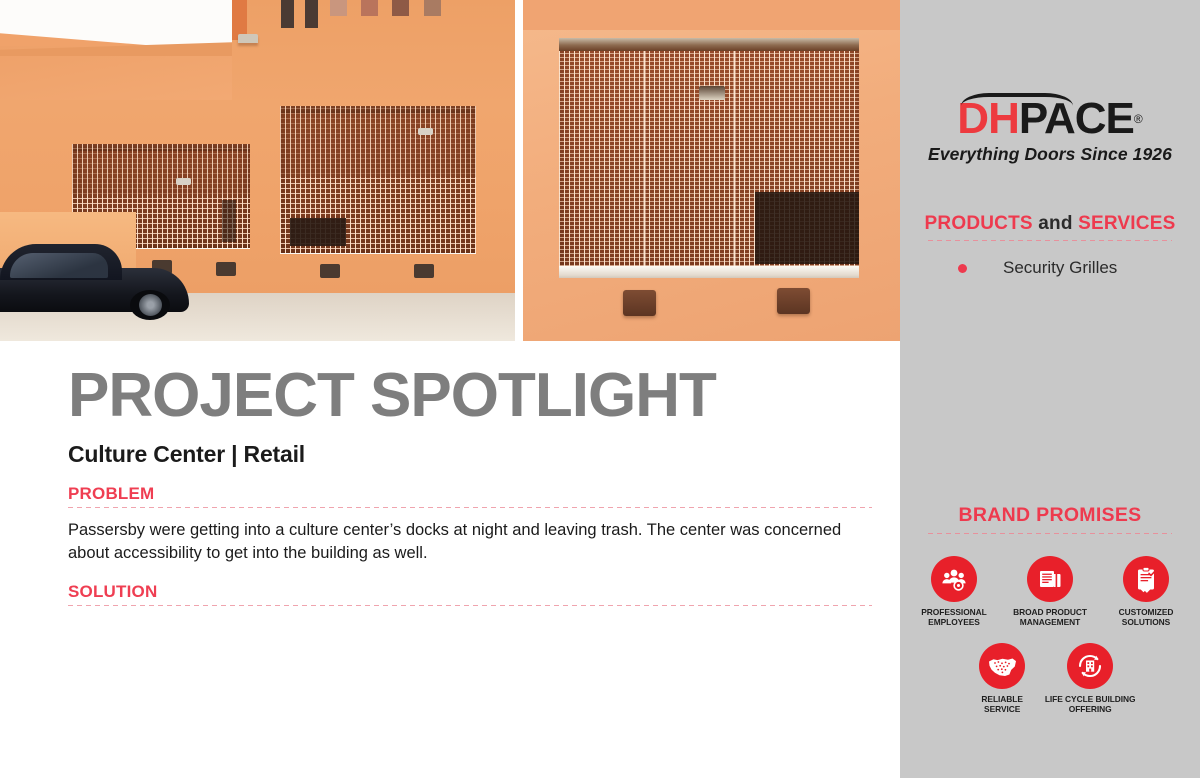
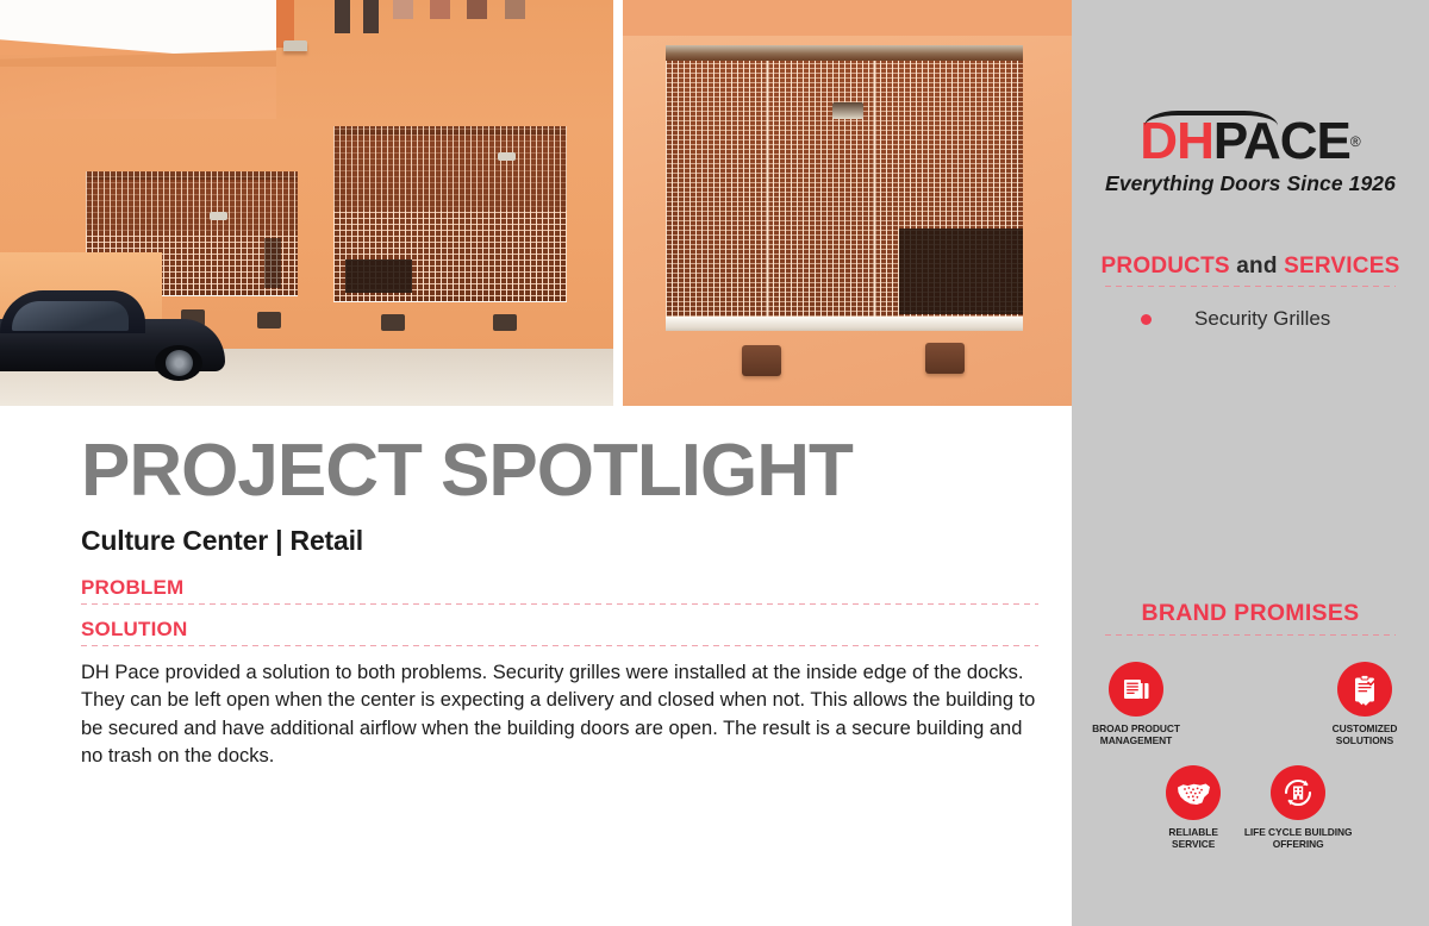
  PROJECT SPOTLIGHT
  Culture Center | Retail
  PROBLEM
- Passersby were getting into a culture center’s docks at night and leaving trash. The center was concerned about accessibility to get into the building as well.
  SOLUTION
+ DH Pace provided a solution to both problems. Security grilles were installed at the inside edge of the docks. They can be left open when the center is expecting a delivery and closed when not. This allows the building to be secured and have additional airflow when the building doors are open. The result is a secure building and no trash on the docks.
  DHPACE®
  Everything Doors Since 1926
  PRODUCTS and SERVICES
  Security Grilles
  BRAND PROMISES
- PROFESSIONAL
- EMPLOYEES
  BROAD PRODUCT
  MANAGEMENT
  CUSTOMIZED
  SOLUTIONS
  RELIABLE
  SERVICE
  LIFE CYCLE BUILDING
  OFFERING
